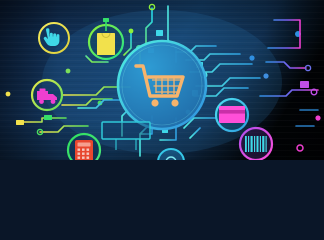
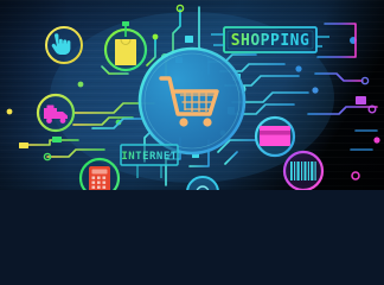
+ SHOPPING
+ INTERNET
